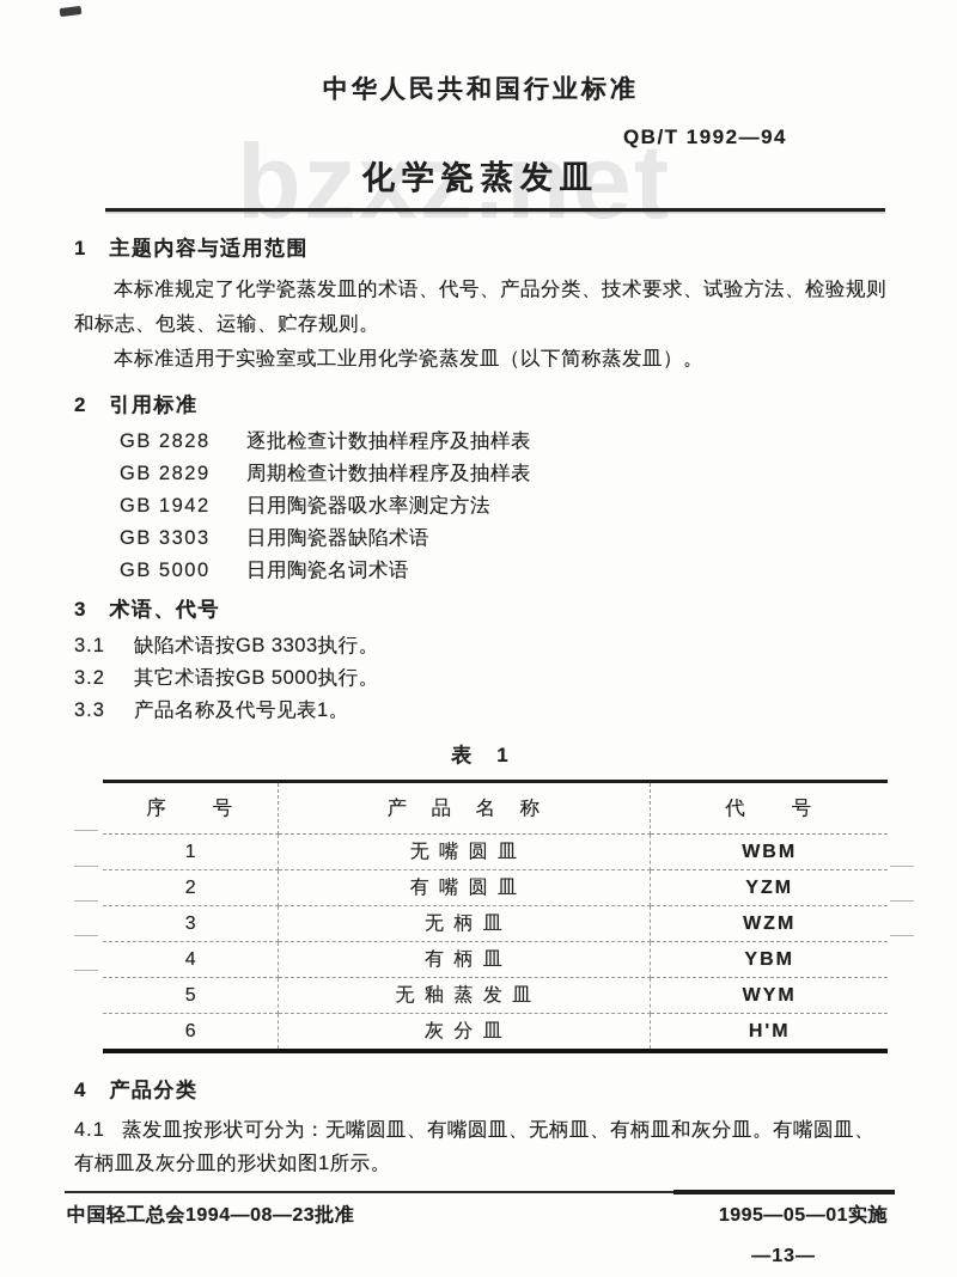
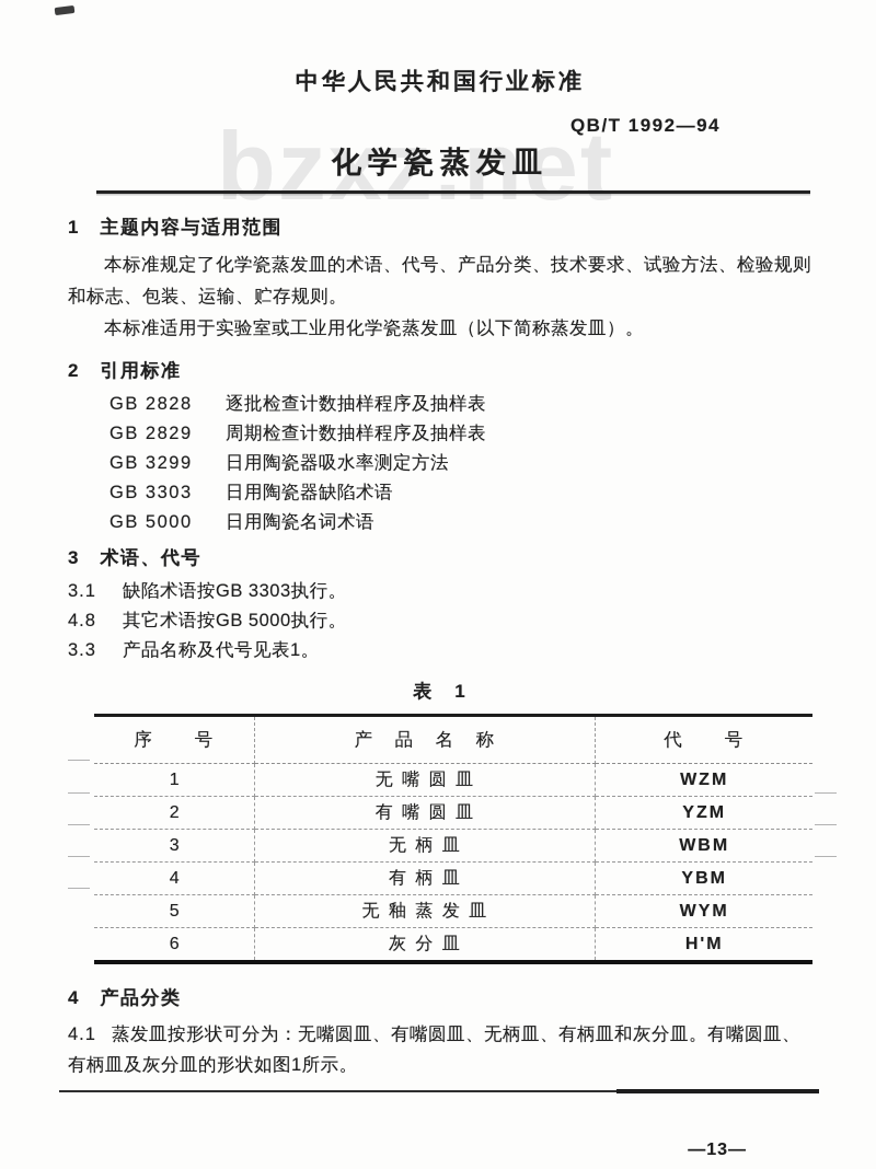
  bzxz.net
  中华人民共和国行业标准
  QB/T 1992—94
  化学瓷蒸发皿
  1 主题内容与适用范围
  本标准规定了化学瓷蒸发皿的术语、代号、产品分类、技术要求、试验方法、检验规则和标志、包装、运输、贮存规则。
  本标准适用于实验室或工业用化学瓷蒸发皿（以下简称蒸发皿）。
  2 引用标准
  GB 2828 逐批检查计数抽样程序及抽样表
  GB 2829 周期检查计数抽样程序及抽样表
- GB 1942 日用陶瓷器吸水率测定方法
+ GB 3299 日用陶瓷器吸水率测定方法
  GB 3303 日用陶瓷器缺陷术语
  GB 5000 日用陶瓷名词术语
  3 术语、代号
  3.1
  缺陷术语按GB 3303执行。
- 3.2
+ 4.8
  其它术语按GB 5000执行。
  3.3
  产品名称及代号见表1。
  表 1
  序 号	产 品 名 称	代 号
- 1	无 嘴 圆 皿	WBM
+ 1	无 嘴 圆 皿	WZM
  2	有 嘴 圆 皿	YZM
- 3	无 柄 皿	WZM
+ 3	无 柄 皿	WBM
  4	有 柄 皿	YBM
  5	无 釉 蒸 发 皿	WYM
  6	灰 分 皿	H'M
  4 产品分类
  4.1 蒸发皿按形状可分为：无嘴圆皿、有嘴圆皿、无柄皿、有柄皿和灰分皿。有嘴圆皿、有柄皿及灰分皿的形状如图1所示。
- 中国轻工总会1994—08—23批准
- 1995—05—01实施
  —13—
